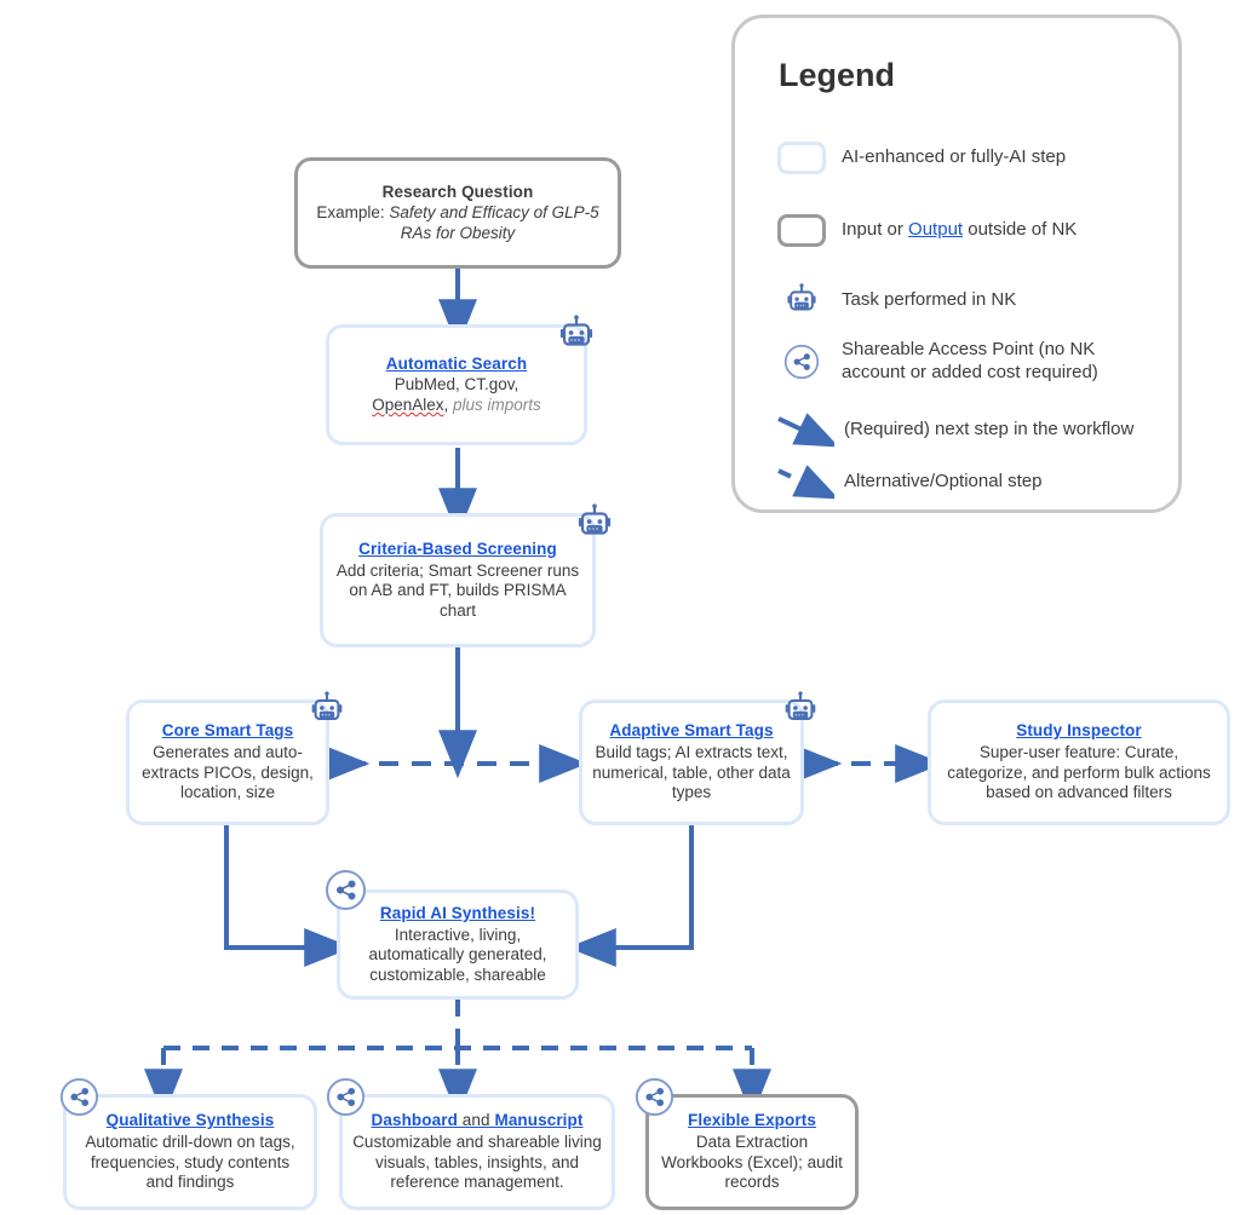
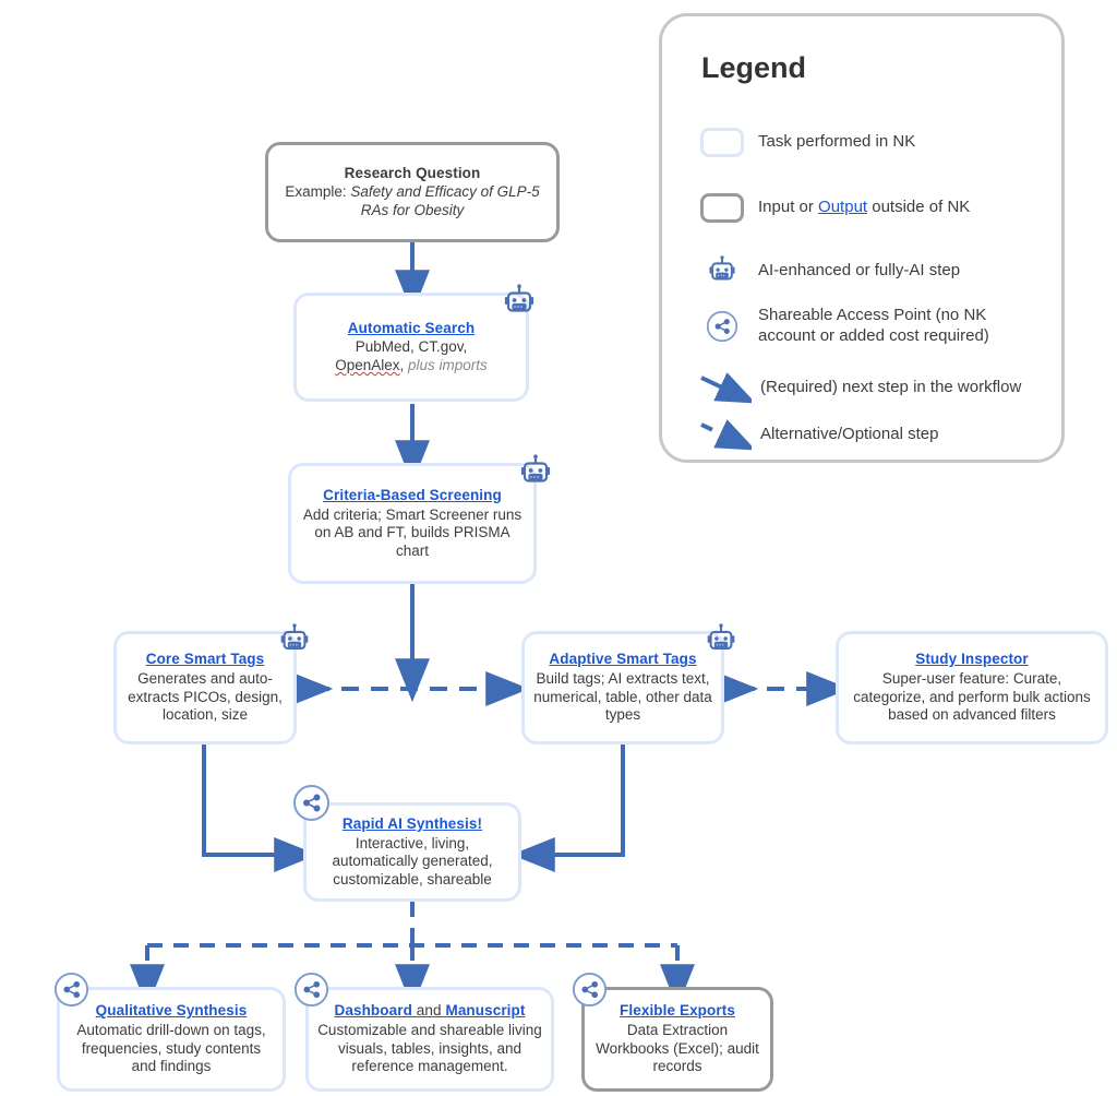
  Research Question
  Example: Safety and Efficacy of GLP-5 RAs for Obesity
  Automatic Search
  PubMed, CT.gov,
  OpenAlex, plus imports
  Criteria-Based Screening
  Add criteria; Smart Screener runs on AB and FT, builds PRISMA chart
  Core Smart Tags
  Generates and auto-extracts PICOs, design, location, size
  Adaptive Smart Tags
  Build tags; AI extracts text, numerical, table, other data types
  Study Inspector
  Super-user feature: Curate, categorize, and perform bulk actions based on advanced filters
  Rapid AI Synthesis!
  Interactive, living, automatically generated, customizable, shareable
  Qualitative Synthesis
  Automatic drill-down on tags, frequencies, study contents and findings
  Dashboard and Manuscript
  Customizable and shareable living visuals, tables, insights, and reference management.
  Flexible Exports
  Data Extraction Workbooks (Excel); audit records
  Legend
- AI-enhanced or fully-AI step
+ Task performed in NK
  Input or Output outside of NK
- Task performed in NK
+ AI-enhanced or fully-AI step
  Shareable Access Point (no NK account or added cost required)
  (Required) next step in the workflow
  Alternative/Optional step
